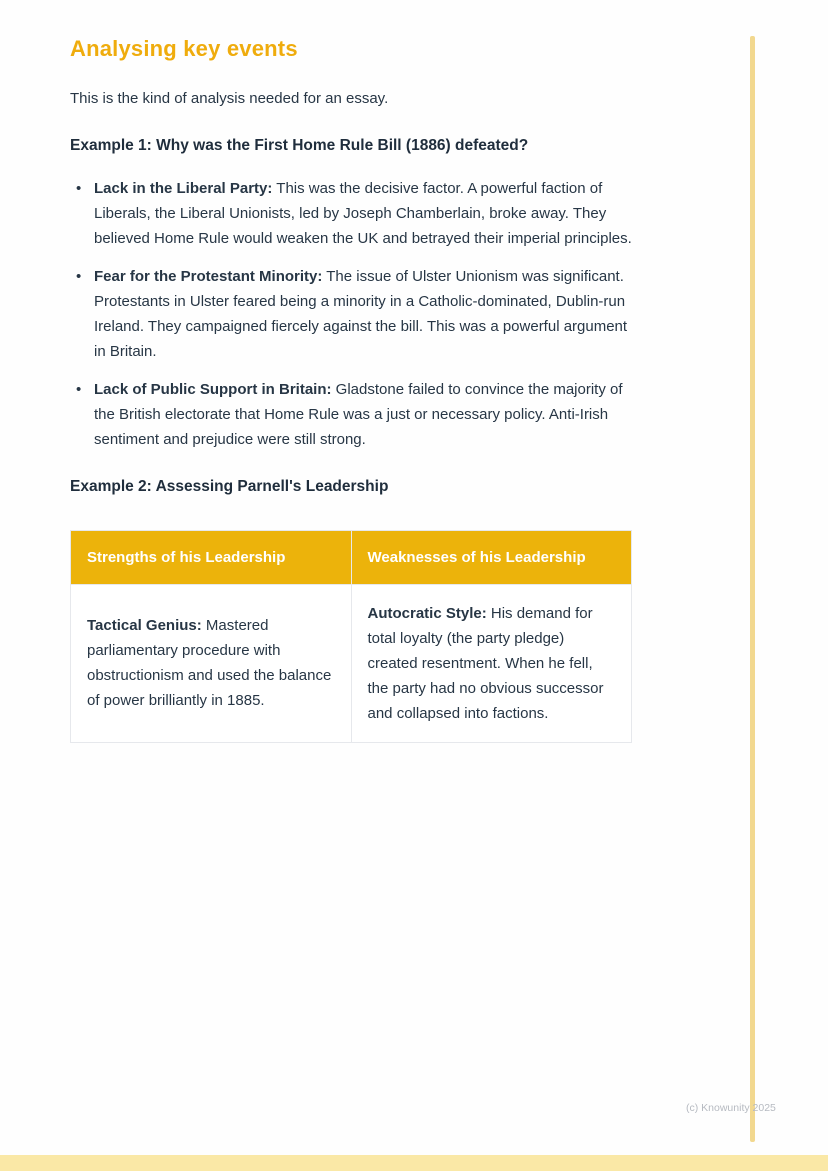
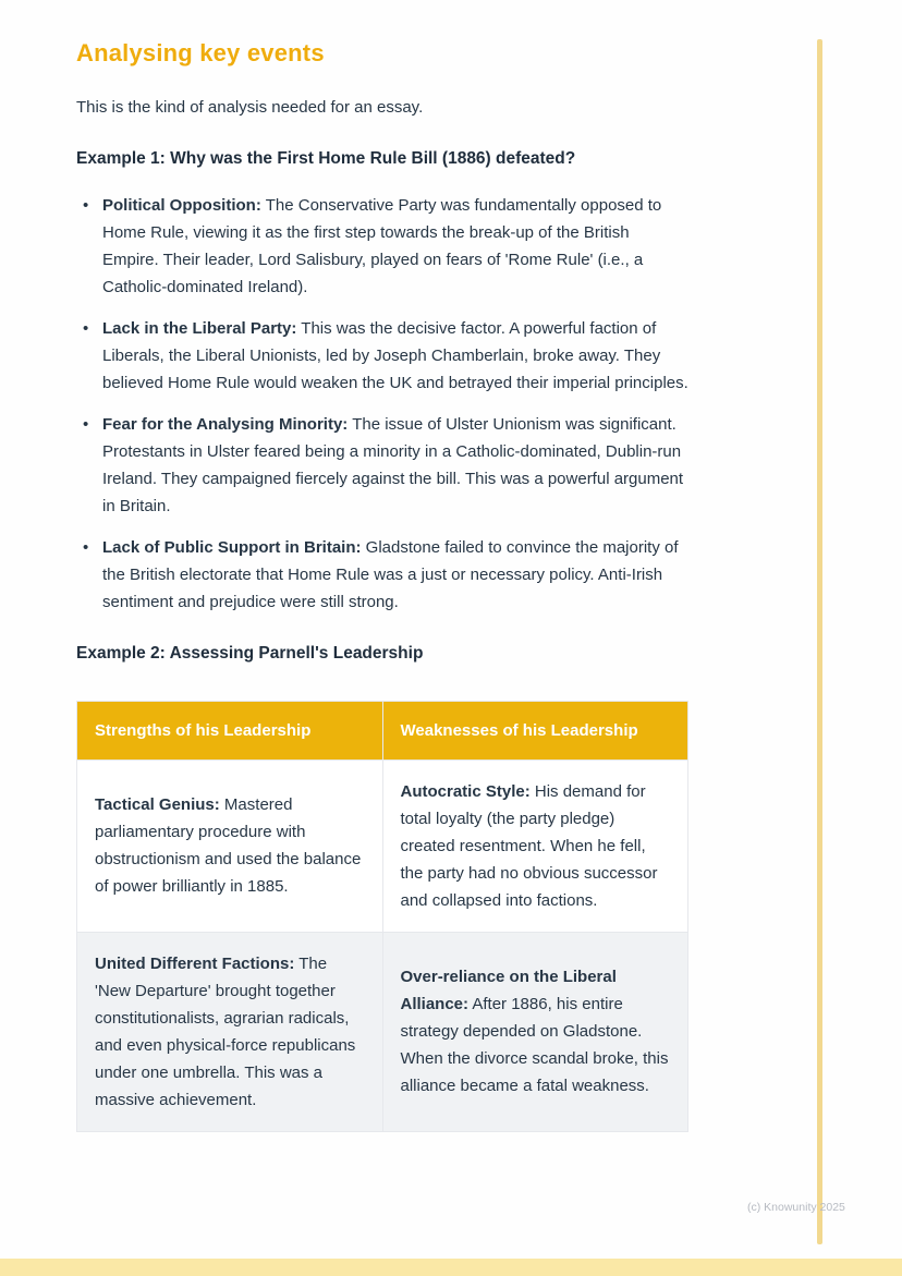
  Analysing key events
  This is the kind of analysis needed for an essay.
  Example 1: Why was the First Home Rule Bill (1886) defeated?
+ Political Opposition: The Conservative Party was fundamentally opposed to Home Rule, viewing it as the first step towards the break-up of the British Empire. Their leader, Lord Salisbury, played on fears of 'Rome Rule' (i.e., a Catholic-dominated Ireland).
  Lack in the Liberal Party: This was the decisive factor. A powerful faction of Liberals, the Liberal Unionists, led by Joseph Chamberlain, broke away. They believed Home Rule would weaken the UK and betrayed their imperial principles.
- Fear for the Protestant Minority: The issue of Ulster Unionism was significant. Protestants in Ulster feared being a minority in a Catholic-dominated, Dublin-run Ireland. They campaigned fiercely against the bill. This was a powerful argument in Britain.
+ Fear for the Analysing Minority: The issue of Ulster Unionism was significant. Protestants in Ulster feared being a minority in a Catholic-dominated, Dublin-run Ireland. They campaigned fiercely against the bill. This was a powerful argument in Britain.
  Lack of Public Support in Britain: Gladstone failed to convince the majority of the British electorate that Home Rule was a just or necessary policy. Anti-Irish sentiment and prejudice were still strong.
  Example 2: Assessing Parnell's Leadership
  Strengths of his Leadership	Weaknesses of his Leadership
  Tactical Genius: Mastered parliamentary procedure with obstructionism and used the balance of power brilliantly in 1885.	Autocratic Style: His demand for total loyalty (the party pledge) created resentment. When he fell, the party had no obvious successor and collapsed into factions.
+ United Different Factions: The 'New Departure' brought together constitutionalists, agrarian radicals, and even physical-force republicans under one umbrella. This was a massive achievement.	Over-reliance on the Liberal Alliance: After 1886, his entire strategy depended on Gladstone. When the divorce scandal broke, this alliance became a fatal weakness.
  (c) Knowunity 2025
